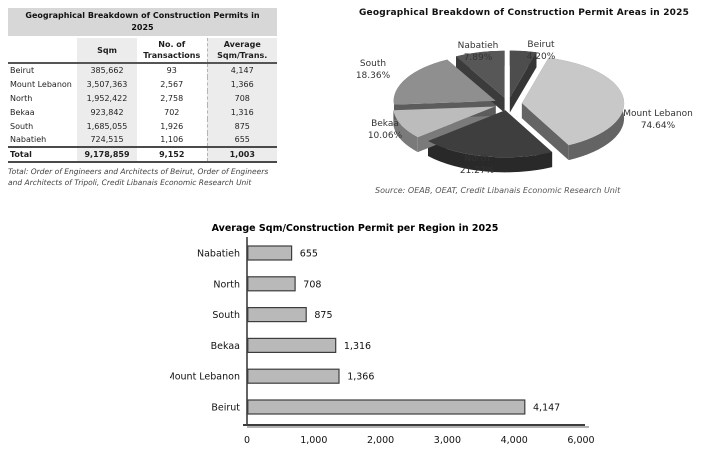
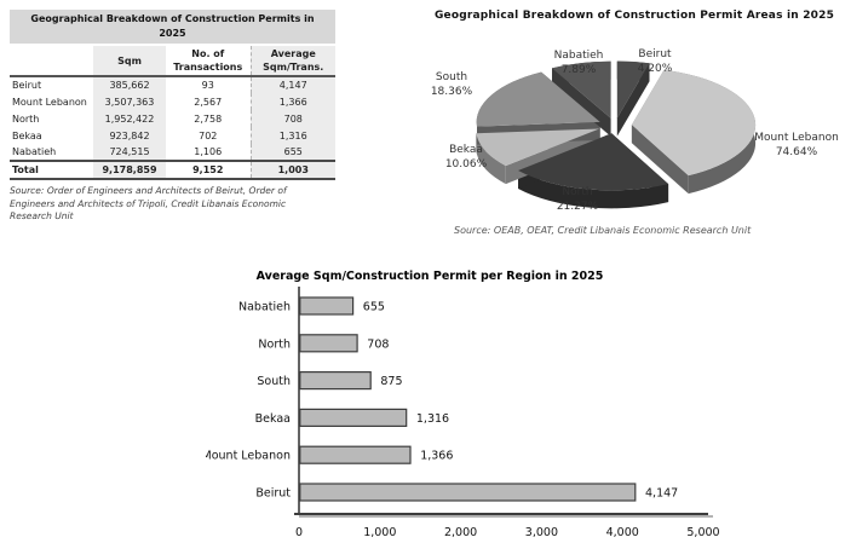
  Geographical Breakdown of Construction Permits in 2025
  	Sqm	No. of Transactions	Average Sqm/Trans.
  Beirut	385,662	93	4,147
  Mount Lebanon	3,507,363	2,567	1,366
  North	1,952,422	2,758	708
  Bekaa	923,842	702	1,316
- South	1,685,055	1,926	875
  Nabatieh	724,515	1,106	655
  Total	9,178,859	9,152	1,003
- Total: Order of Engineers and Architects of Beirut, Order of Engineers and Architects of Tripoli, Credit Libanais Economic Research Unit
+ Source: Order of Engineers and Architects of Beirut, Order of Engineers and Architects of Tripoli, Credit Libanais Economic Research Unit
  Beirut 4.20%
  Mount Lebanon 74.64%
  North 21.27%
  Bekaa 10.06%
  South 18.36%
  Nabatieh 7.89%
  Geographical Breakdown of Construction Permit Areas in 2025
  Source: OEAB, OEAT, Credit Libanais Economic Research Unit
  Average Sqm/Construction Permit per Region in 2025
  0
  1,000
  2,000
  3,000
  4,000
- 6,000
+ 5,000
  Nabatieh
  655
  North
  708
  South
  875
  Bekaa
  1,316
  Mount Lebanon
  1,366
  Beirut
  4,147
